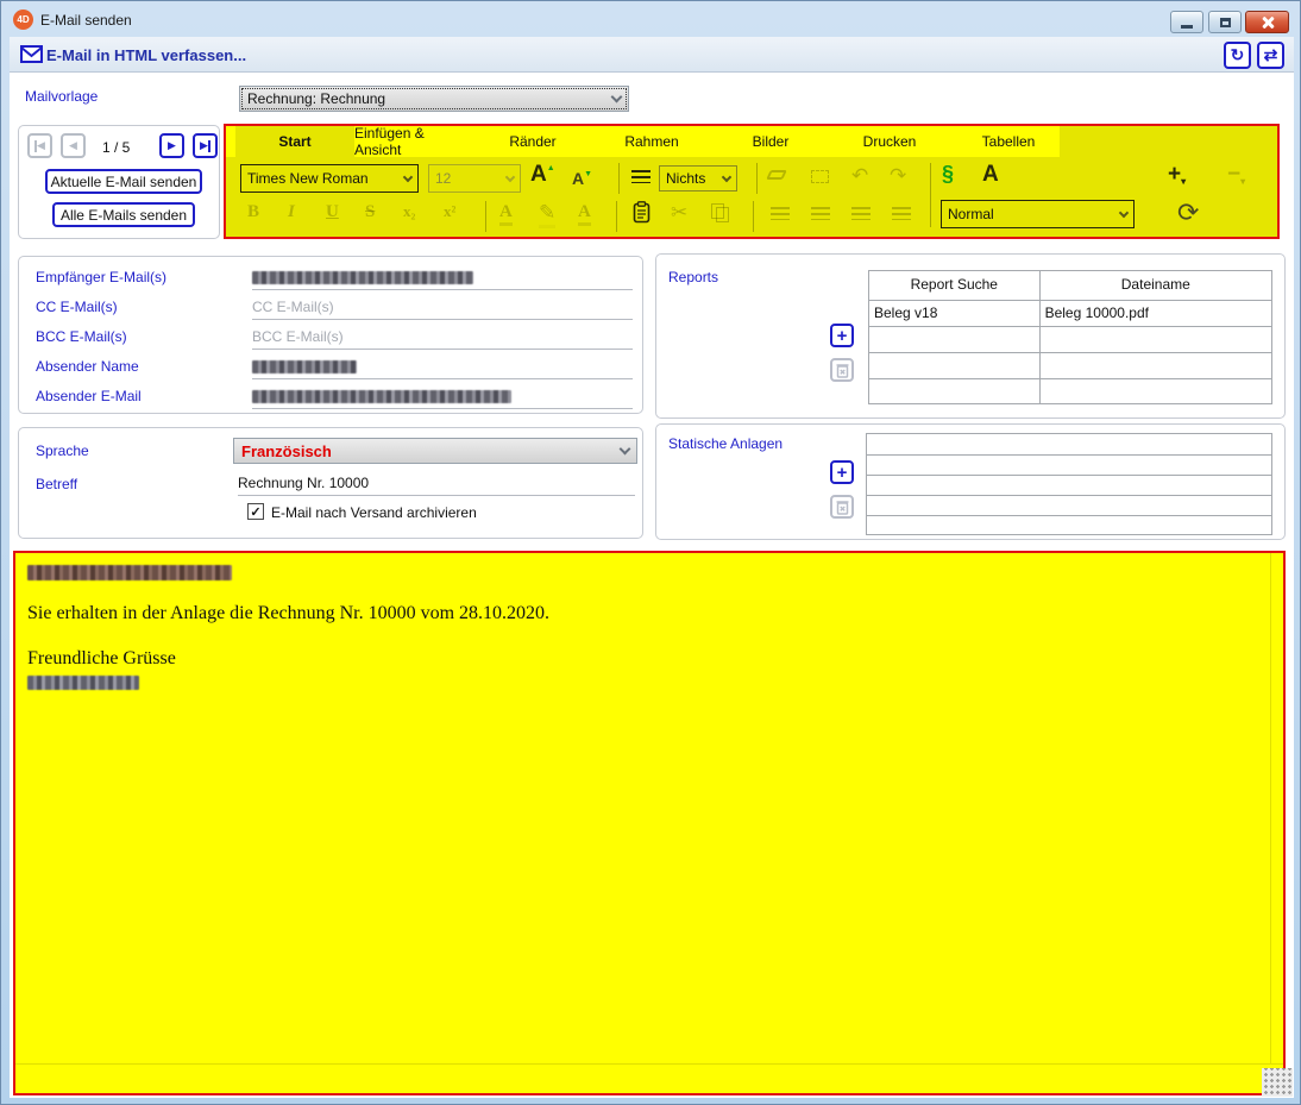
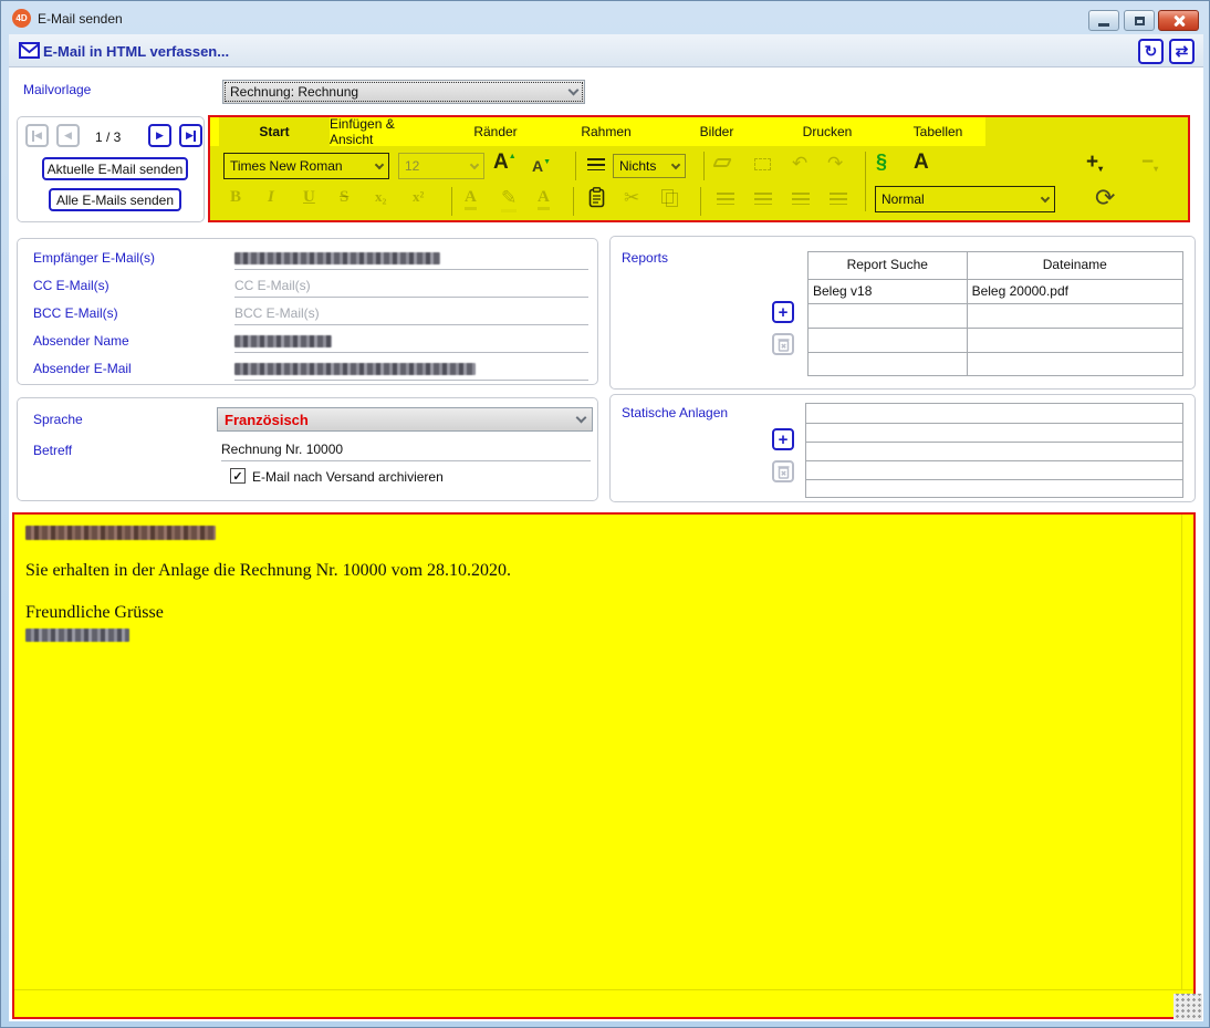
  4D
  E-Mail senden
  E-Mail in HTML verfassen...
  ↻
  ⇄
  Mailvorlage
  Rechnung: Rechnung
  ◀
  ◀
- 1 / 5
+ 1 / 3
  ▶
  ▶
  Aktuelle E-Mail senden
  Alle E-Mails senden
  Start
  Einfügen & Ansicht
  Ränder
  Rahmen
  Bilder
  Drucken
  Tabellen
  Times New Roman
  12
  A
  A
  Nichts
  ↶
  ↷
  §
  A
  +
  ▾
  −
  ▾
  B
  I
  U
  S
  x₂
  x²
  A
  ✎
  A
  ✂
  Normal
  ⟳
  Empfänger E-Mail(s)
  CC E-Mail(s)
  CC E-Mail(s)
  BCC E-Mail(s)
  BCC E-Mail(s)
  Absender Name
  Absender E-Mail
  Reports
  +
  Report Suche
  Dateiname
  Beleg v18
- Beleg 10000.pdf
+ Beleg 20000.pdf
  Sprache
  Französisch
  Betreff
  Rechnung Nr. 10000
  ✓
  E-Mail nach Versand archivieren
  Statische Anlagen
  +
  Sie erhalten in der Anlage die Rechnung Nr. 10000 vom 28.10.2020.
  Freundliche Grüsse
